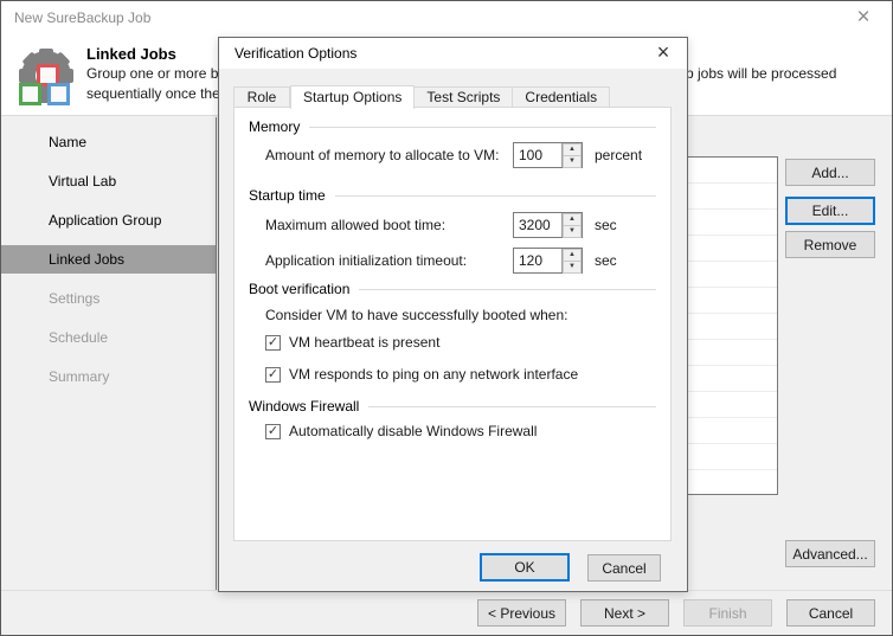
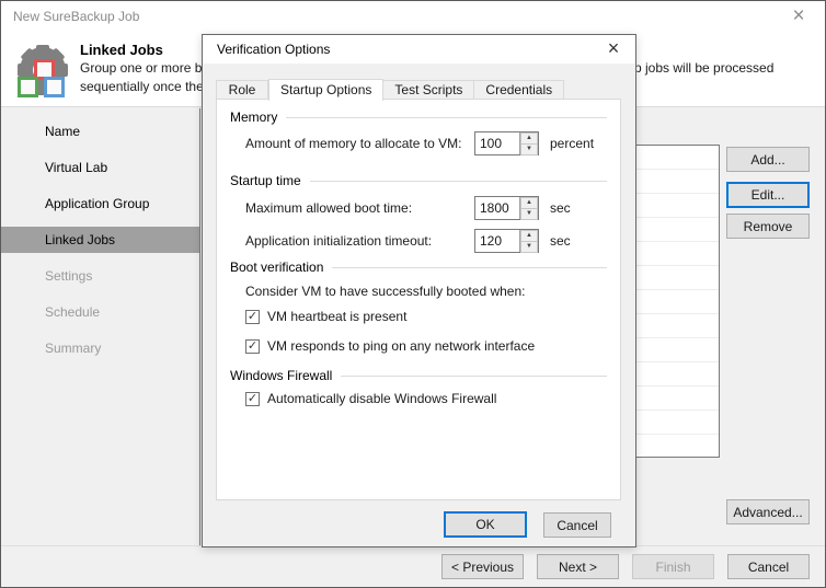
  New SureBackup Job
  ×
  Linked Jobs
  Group one or more b
  p jobs will be processed
  sequentially once the
  Name
  Virtual Lab
  Application Group
  Linked Jobs
  Settings
  Schedule
  Summary
  Add...
  Edit...
  Remove
  Advanced...
  < Previous
  Next >
  Finish
  Cancel
  Verification Options
  ×
  Role
  Startup Options
  Test Scripts
  Credentials
  Memory
  Amount of memory to allocate to VM:
  100
  percent
  Startup time
  Maximum allowed boot time:
- 3200
+ 1800
  sec
  Application initialization timeout:
  120
  sec
  Boot verification
  Consider VM to have successfully booted when:
  ✓
  VM heartbeat is present
  ✓
  VM responds to ping on any network interface
  Windows Firewall
  ✓
  Automatically disable Windows Firewall
  OK
  Cancel
